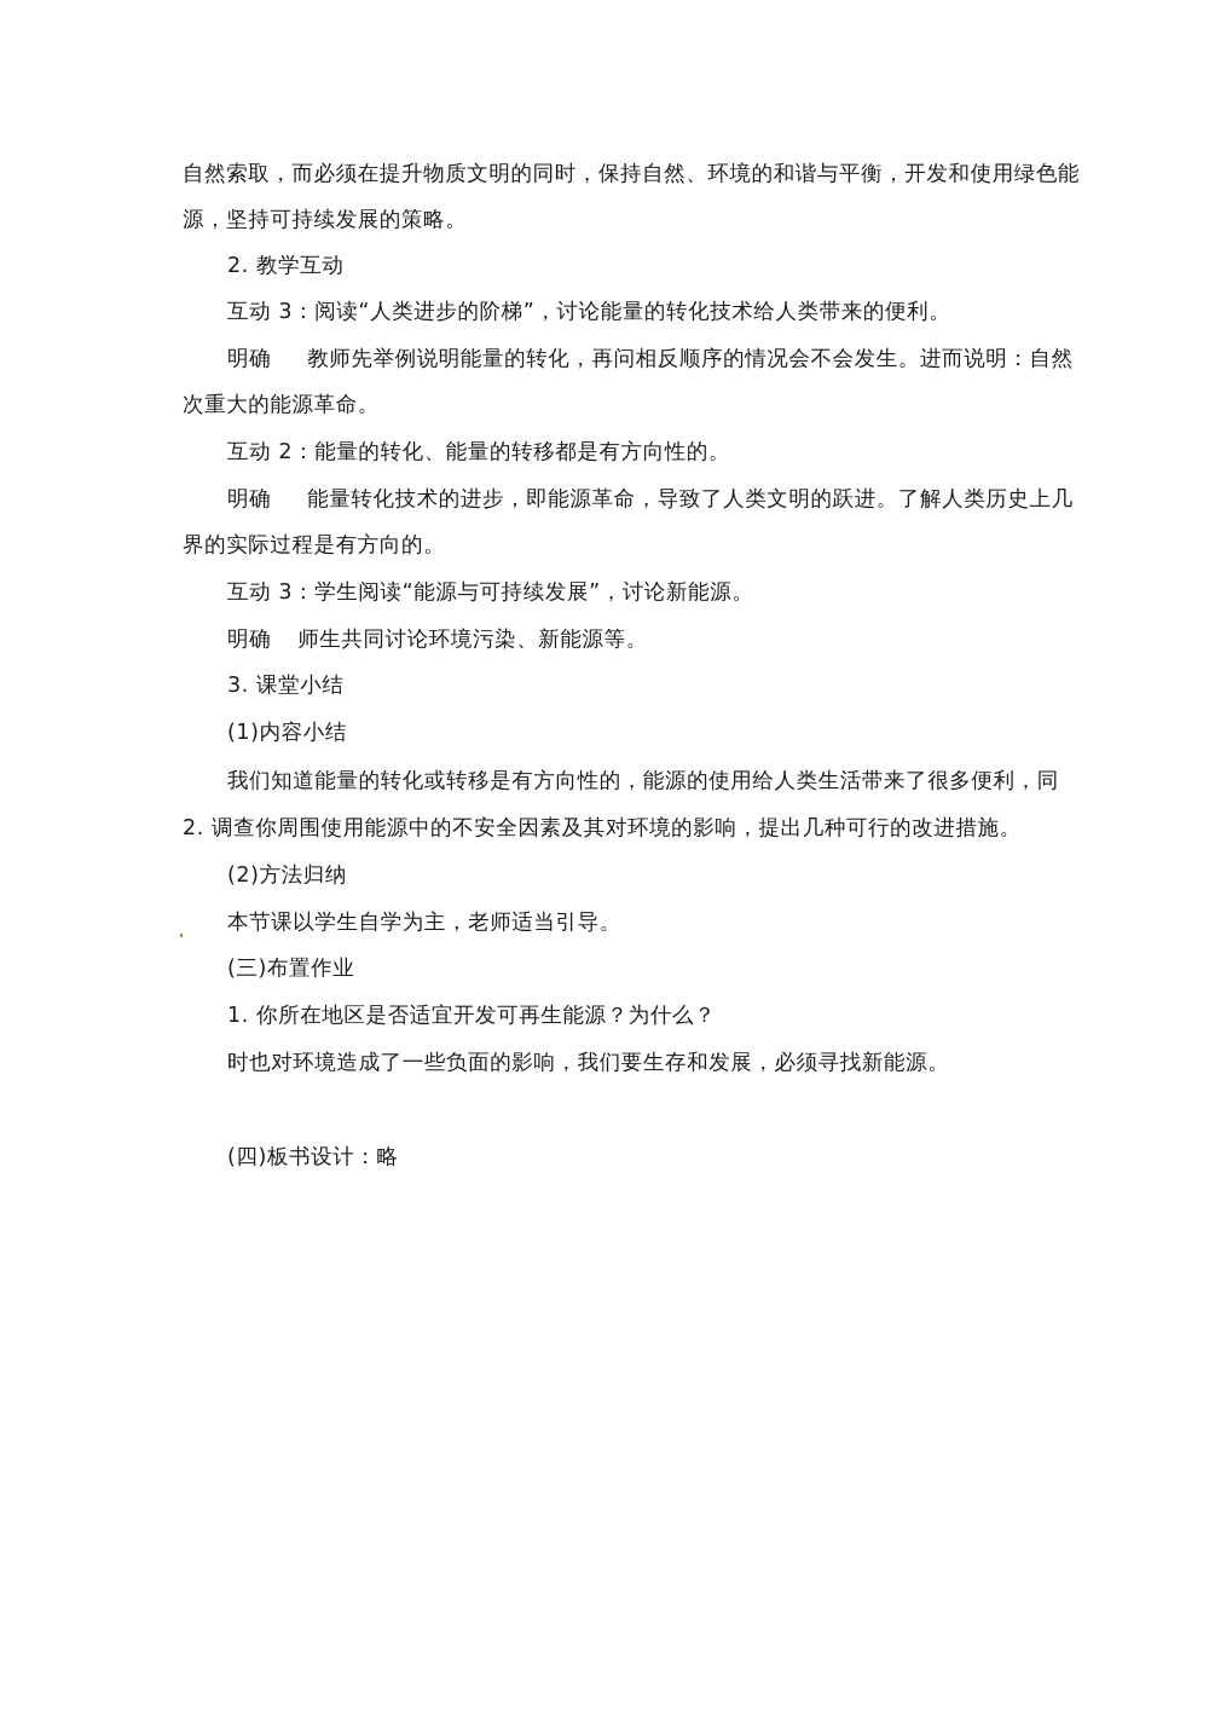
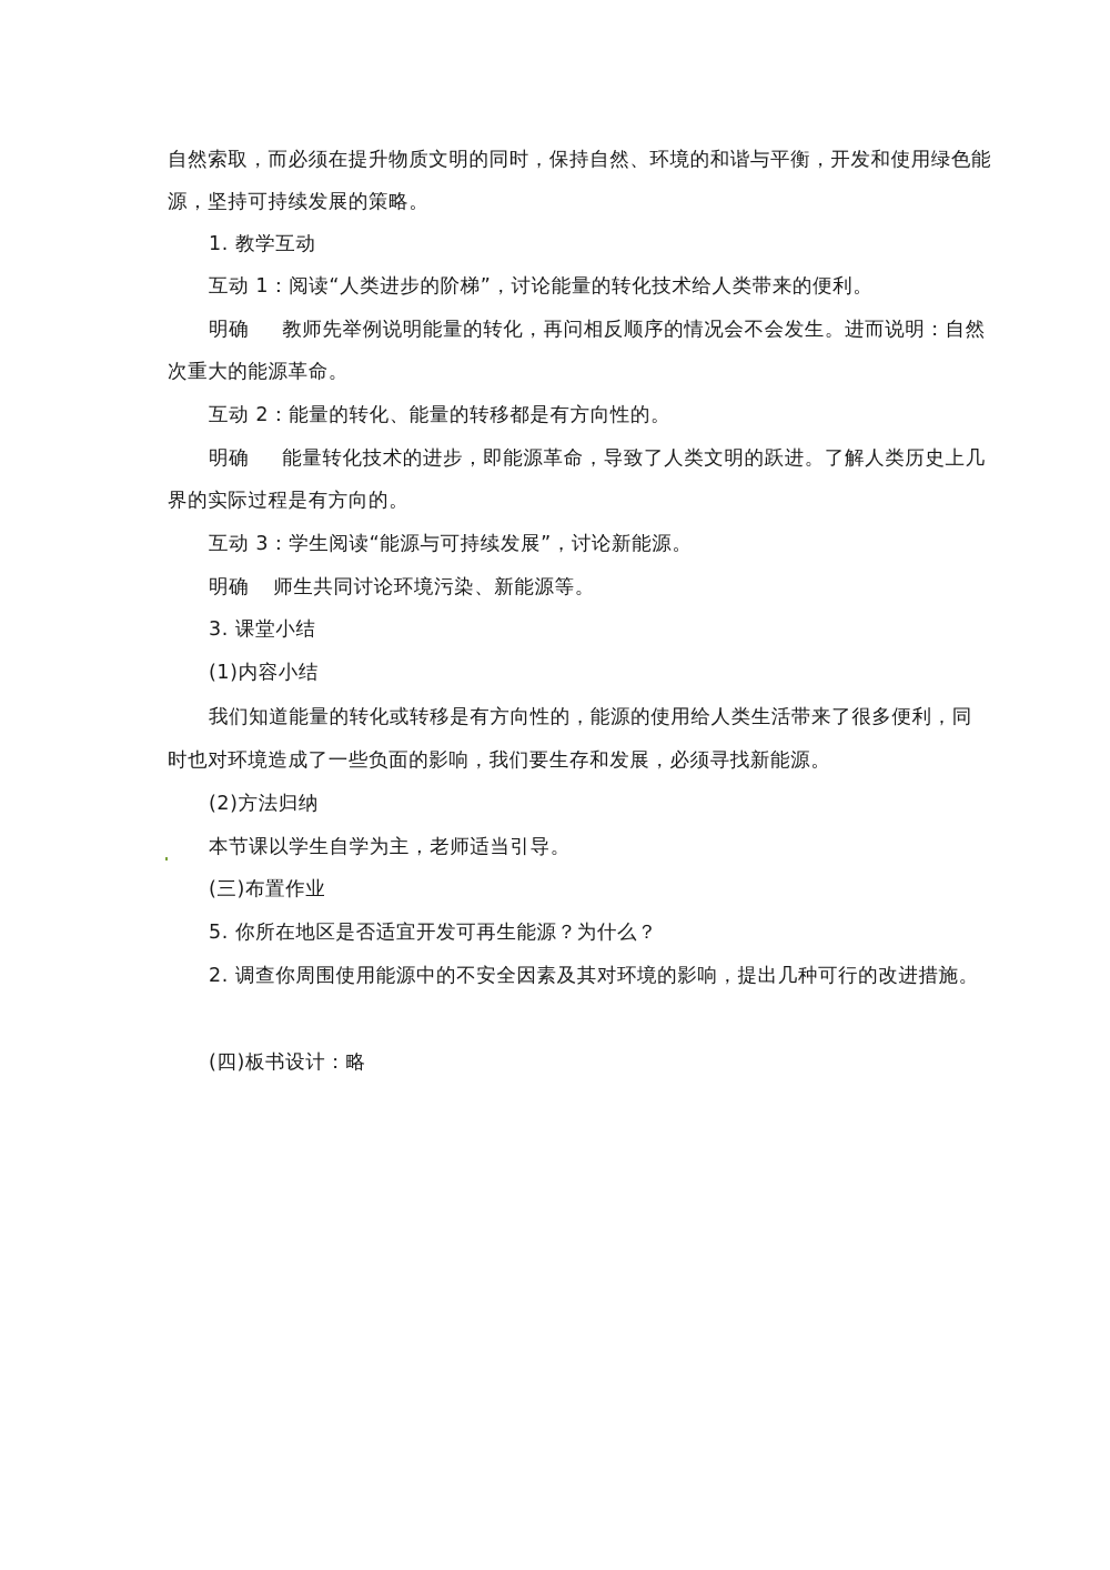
  自然索取，而必须在提升物质文明的同时，保持自然、环境的和谐与平衡，开发和使用绿色能
  源，坚持可持续发展的策略。
- 2. 教学互动
+ 1. 教学互动
- 互动 3：阅读“人类进步的阶梯”，讨论能量的转化技术给人类带来的便利。
+ 互动 1：阅读“人类进步的阶梯”，讨论能量的转化技术给人类带来的便利。
  明确 教师先举例说明能量的转化，再问相反顺序的情况会不会发生。进而说明：自然
  次重大的能源革命。
  互动 2：能量的转化、能量的转移都是有方向性的。
  明确 能量转化技术的进步，即能源革命，导致了人类文明的跃进。了解人类历史上几
  界的实际过程是有方向的。
  互动 3：学生阅读“能源与可持续发展”，讨论新能源。
  明确 师生共同讨论环境污染、新能源等。
  3. 课堂小结
  (1)内容小结
  我们知道能量的转化或转移是有方向性的，能源的使用给人类生活带来了很多便利，同
- 2. 调查你周围使用能源中的不安全因素及其对环境的影响，提出几种可行的改进措施。
+ 时也对环境造成了一些负面的影响，我们要生存和发展，必须寻找新能源。
  (2)方法归纳
  本节课以学生自学为主，老师适当引导。
  (三)布置作业
- 1. 你所在地区是否适宜开发可再生能源？为什么？
+ 5. 你所在地区是否适宜开发可再生能源？为什么？
- 时也对环境造成了一些负面的影响，我们要生存和发展，必须寻找新能源。
+ 2. 调查你周围使用能源中的不安全因素及其对环境的影响，提出几种可行的改进措施。
  (四)板书设计：略
